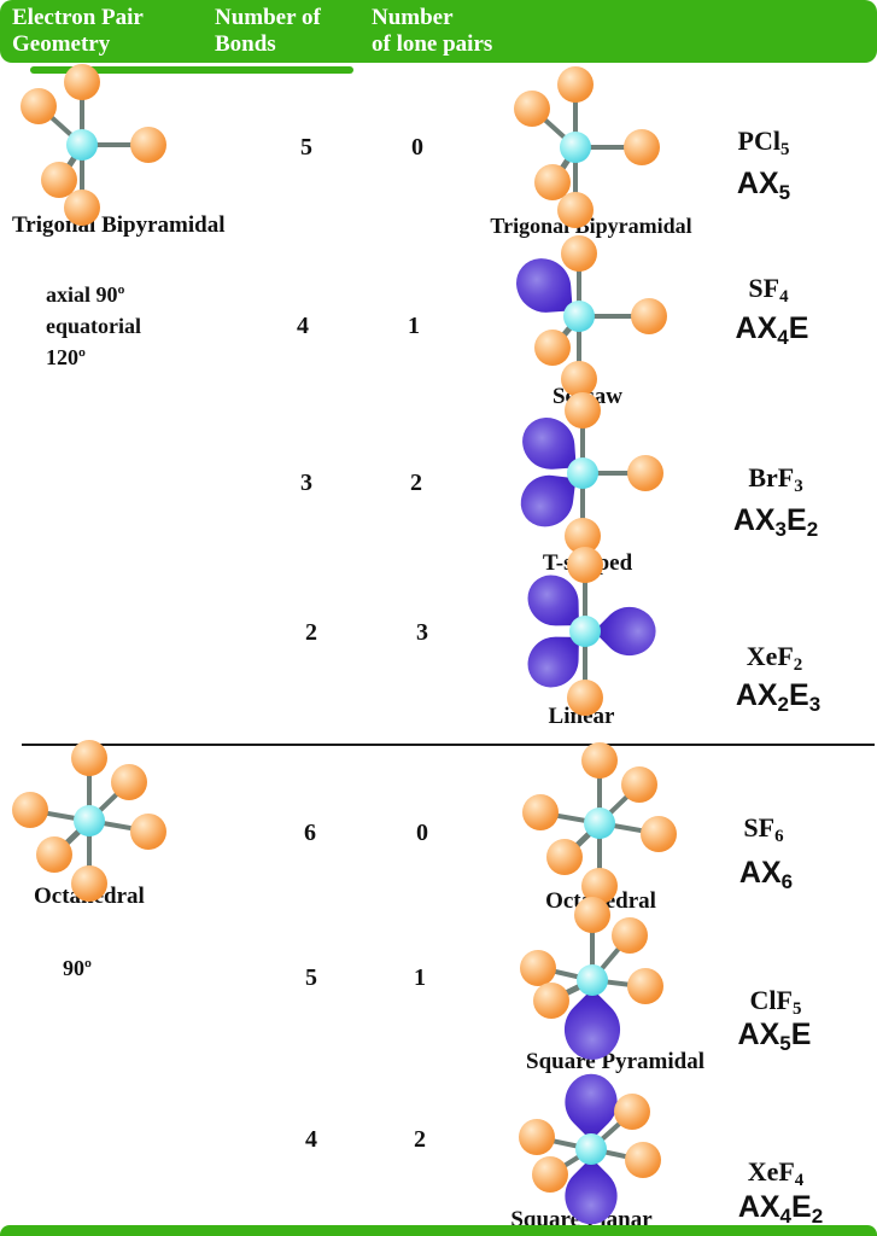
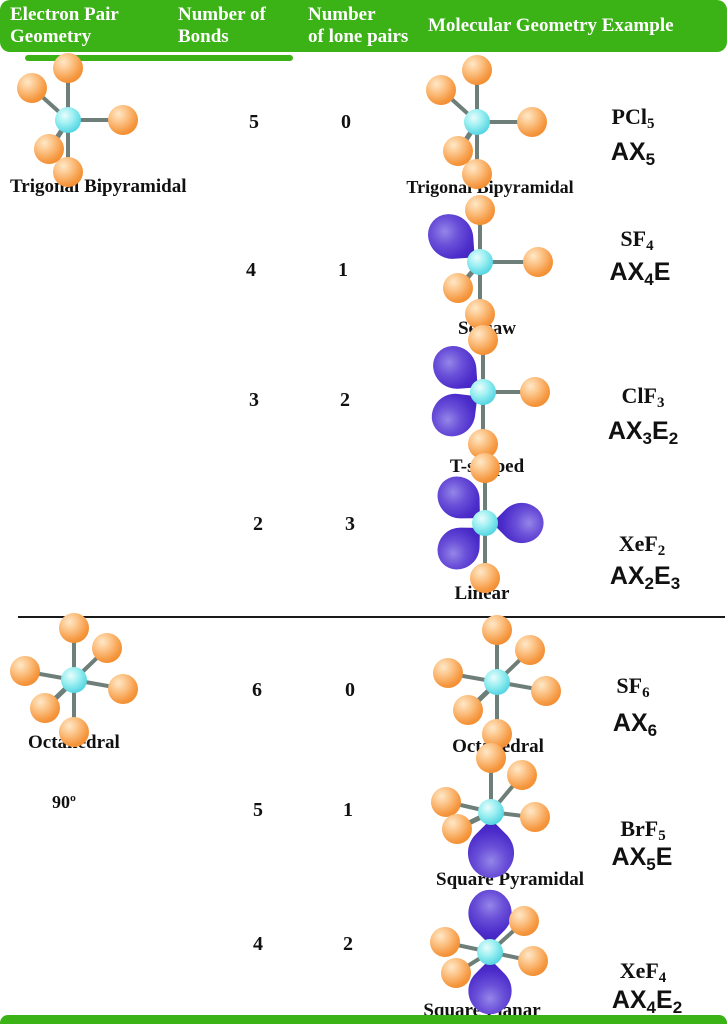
  Electron Pair
  Geometry
  Number of
  Bonds
  Number
  of lone pairs
+ Molecular Geometry Example
  Trigonl Bipyramidal
- axial 90º
- equatorial
- 120º
  5
  0
  Trigonaipyramidal
  PCl5
  AX5
  4
  1
  SF4
  AX4E
  3
  2
- BrF3
+ ClF3
  AX3E2
  2
  3
  Linear
  XeF2
  AX2E3
  Octadral
  90º
  6
  0
  Octedral
  SF6
  AX6
  5
  1
  Square Pyramidal
- ClF5
+ BrF5
  AX5E
  4
  2
  Squareanar
  XeF4
  AX4E2
